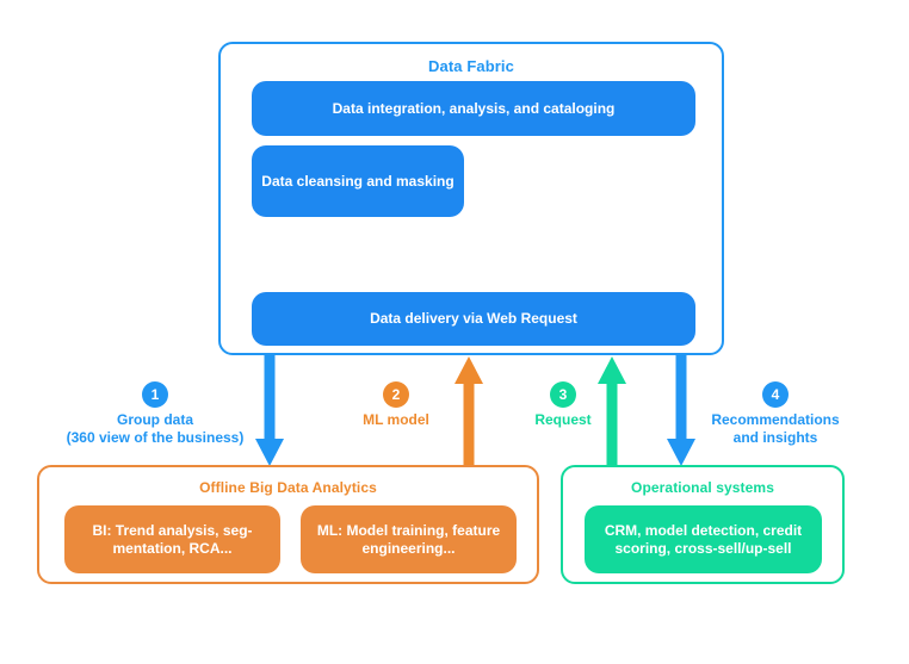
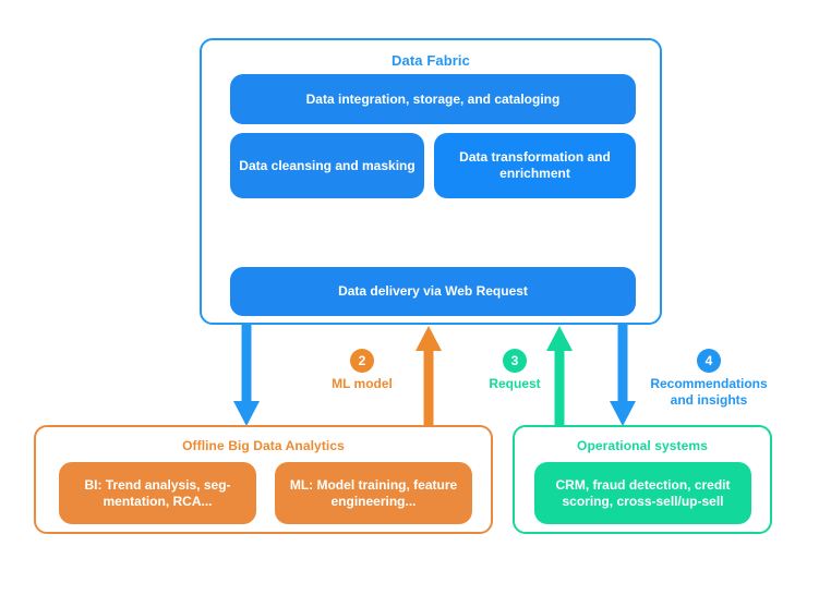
  Data Fabric
- Data integration, analysis, and cataloging
+ Data integration, storage, and cataloging
  Data cleansing and masking
+ Data transformation and enrichment
  Data delivery via Web Request
- 1
- Group data
- (360 view of the business)
  2
  ML model
  3
  Request
  4
  Recommendations
  and insights
  Offline Big Data Analytics
  BI: Trend analysis, seg- mentation, RCA...
  ML: Model training, feature engineering...
  Operational systems
- CRM, model detection, credit scoring, cross-sell/up-sell
+ CRM, fraud detection, credit scoring, cross-sell/up-sell
